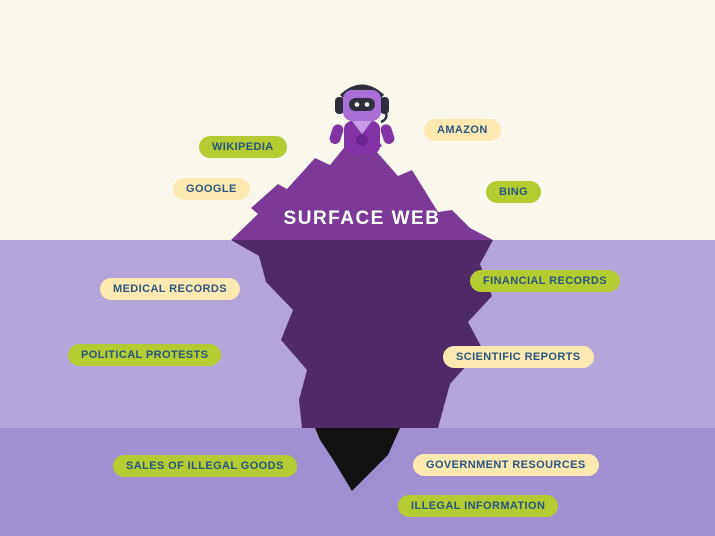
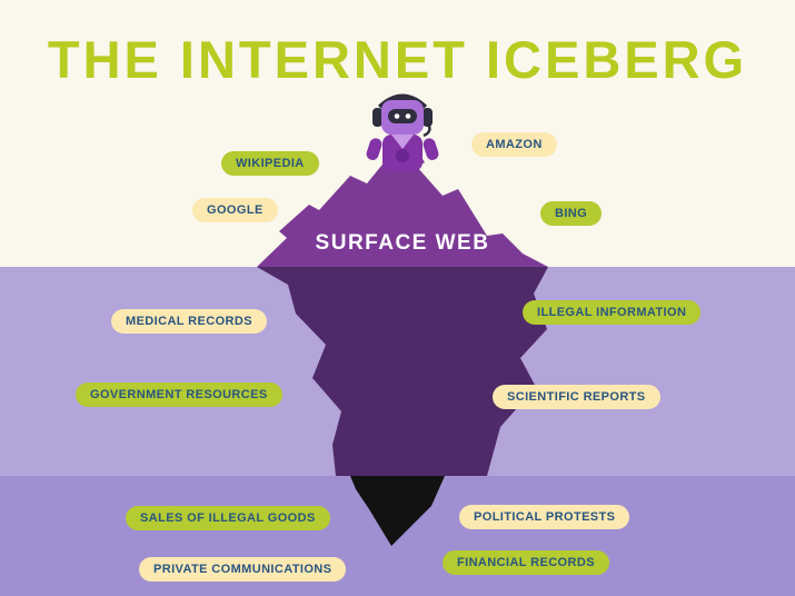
+ THE INTERNET ICEBERG
  SURFACE WEB
  WIKIPEDIA
  AMAZON
  GOOGLE
  BING
  MEDICAL RECORDS
- FINANCIAL RECORDS
+ ILLEGAL INFORMATION
- POLITICAL PROTESTS
+ GOVERNMENT RESOURCES
  SCIENTIFIC REPORTS
  SALES OF ILLEGAL GOODS
- GOVERNMENT RESOURCES
+ POLITICAL PROTESTS
+ PRIVATE COMMUNICATIONS
- ILLEGAL INFORMATION
+ FINANCIAL RECORDS
